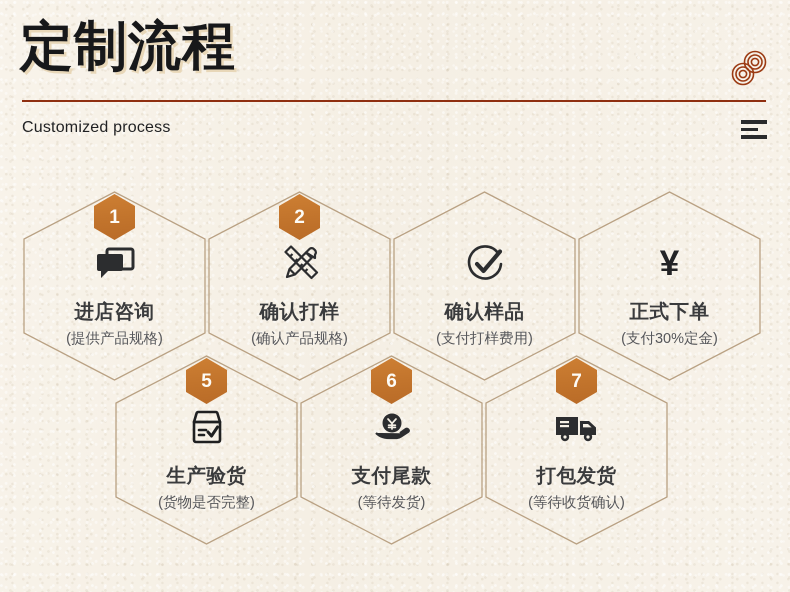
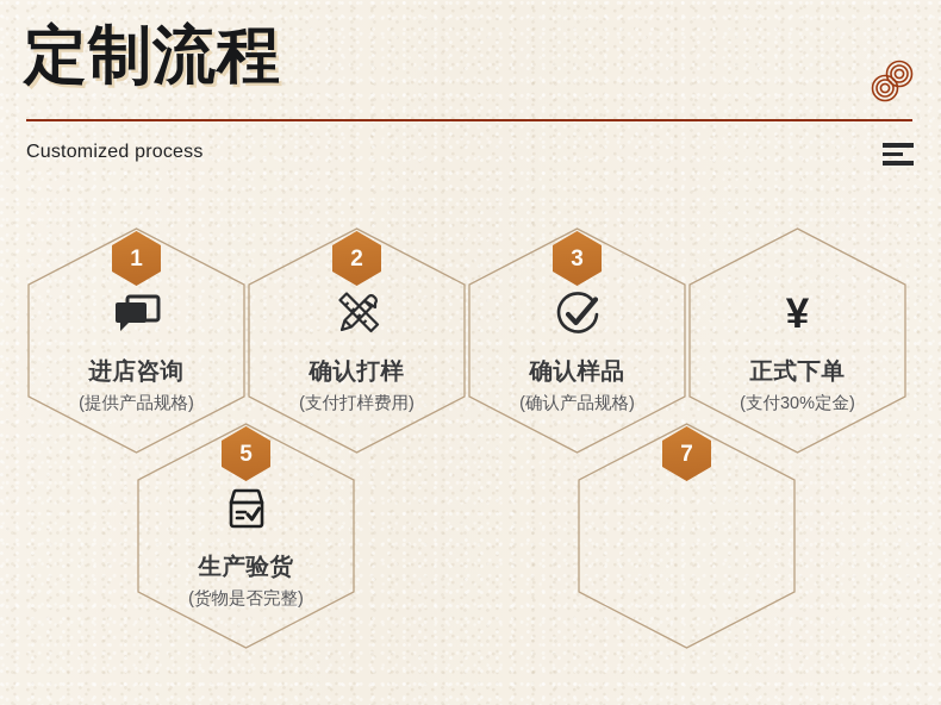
  定制流程
  Customized process
  1
  进店咨询
  (提供产品规格)
  2
  确认打样
- (确认产品规格)
+ (支付打样费用)
+ 3
  确认样品
- (支付打样费用)
+ (确认产品规格)
  ¥
  正式下单
  (支付30%定金)
  5
  生产验货
  (货物是否完整)
- 6
- 支付尾款
- (等待发货)
  7
- 打包发货
- (等待收货确认)
